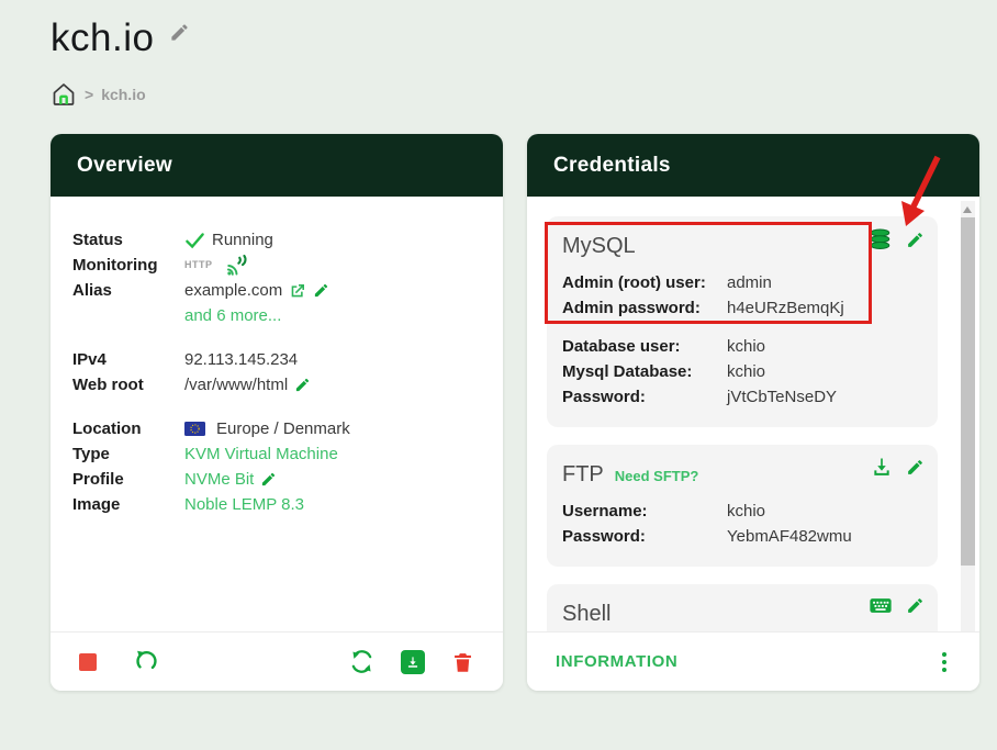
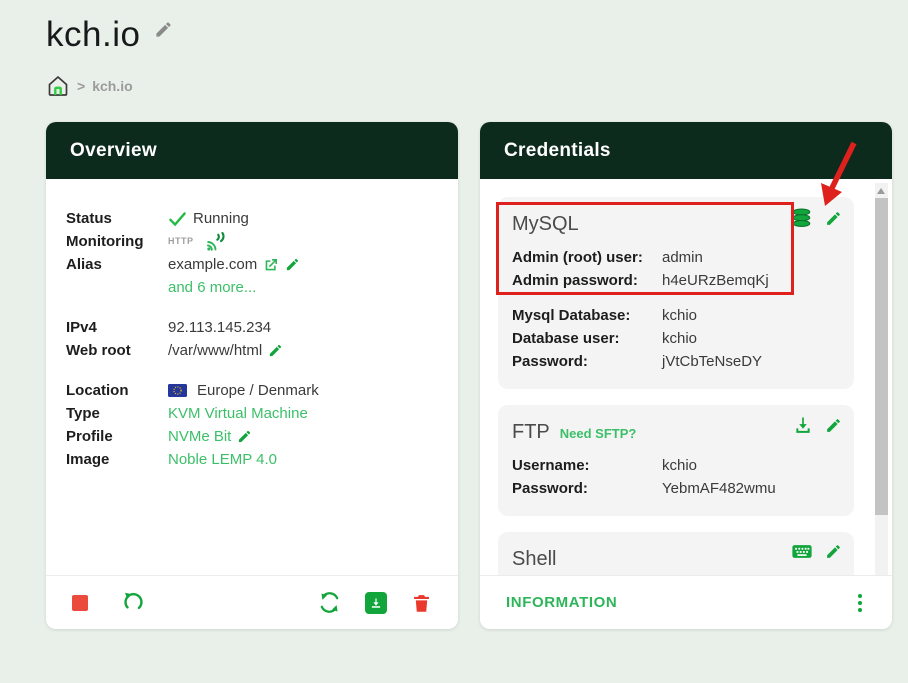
  kch.io
  >
  kch.io
  Overview
  Status
  Running
  Monitoring
  HTTP
  Alias
  example.com
  and 6 more...
  IPv4
  92.113.145.234
  Web root
  /var/www/html
  Location
  Europe / Denmark
  Type
  KVM Virtual Machine
  Profile
  NVMe Bit
  Image
- Noble LEMP 8.3
+ Noble LEMP 4.0
  Credentials
  MySQL
  Admin (root) user:
  admin
  Admin password:
  h4eURzBemqKj
- Database user:
+ Mysql Database:
  kchio
- Mysql Database:
+ Database user:
  kchio
  Password:
  jVtCbTeNseDY
  FTP
  Need SFTP?
  Username:
  kchio
  Password:
  YebmAF482wmu
  Shell
  INFORMATION
